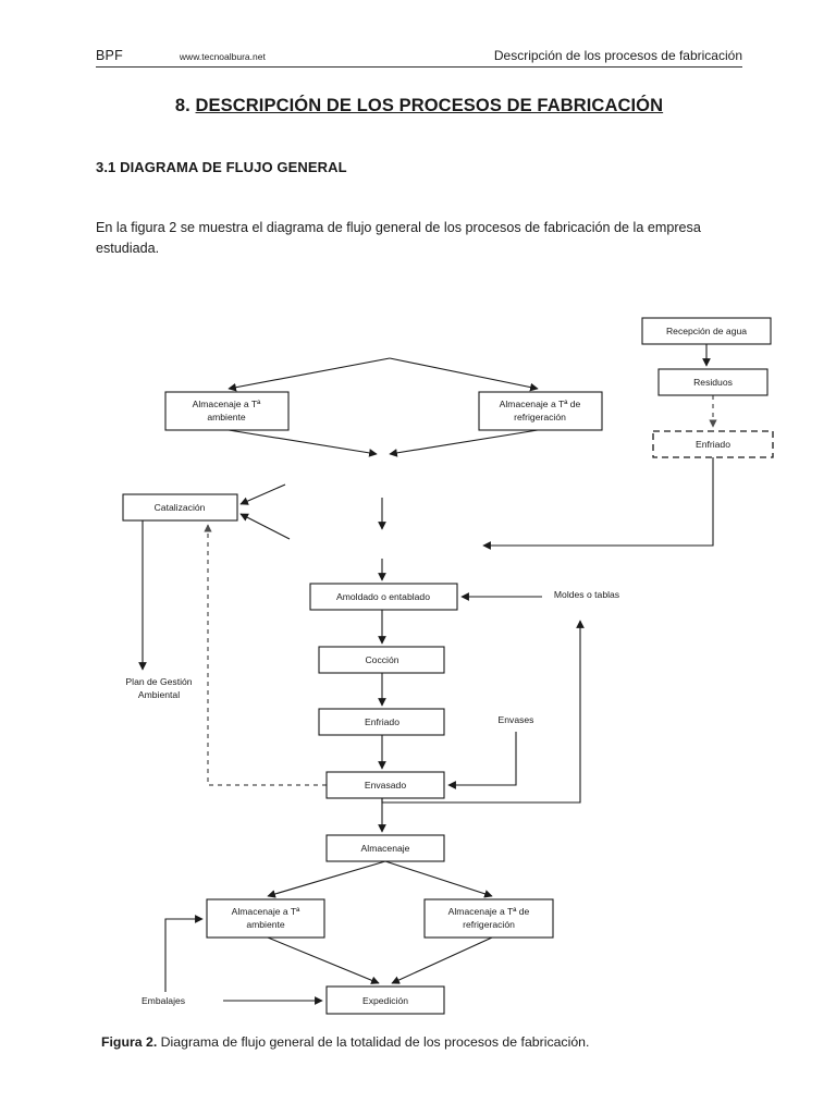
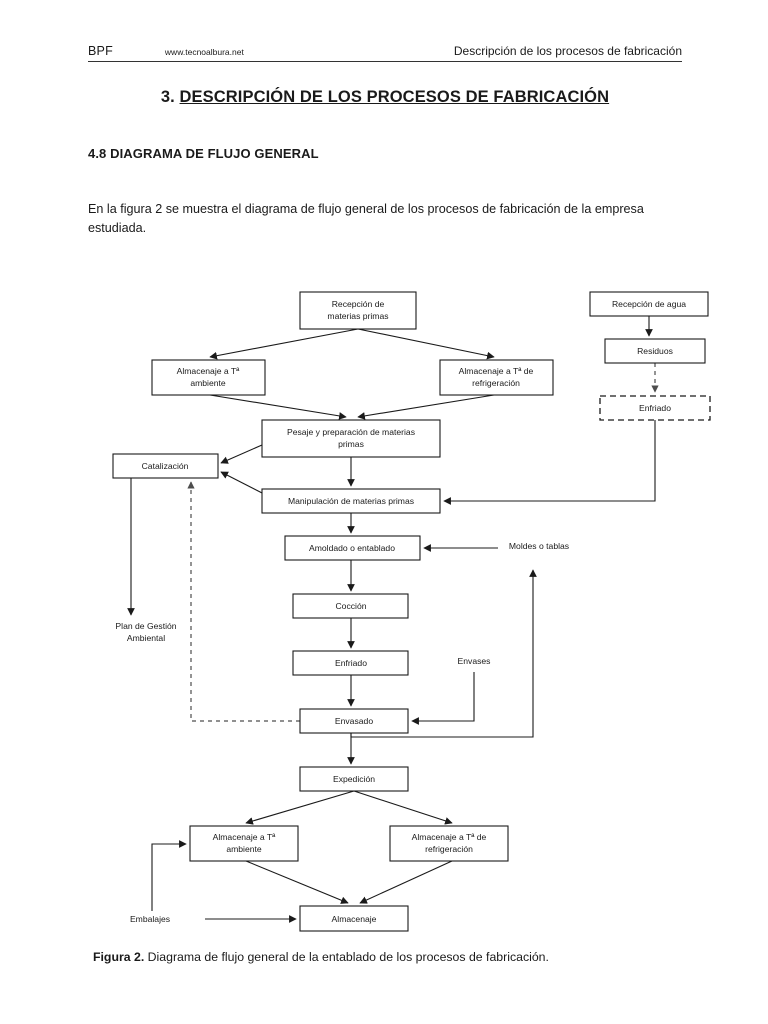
  BPF
  www.tecnoalbura.net
  Descripción de los procesos de fabricación
- 8. DESCRIPCIÓN DE LOS PROCESOS DE FABRICACIÓN
+ 3. DESCRIPCIÓN DE LOS PROCESOS DE FABRICACIÓN
- 3.1 DIAGRAMA DE FLUJO GENERAL
+ 4.8 DIAGRAMA DE FLUJO GENERAL
  En la figura 2 se muestra el diagrama de flujo general de los procesos de fabricación de la empresa estudiada.
+ Recepción de
+ materias primas
  Almacenaje a Tª
  ambiente
  Almacenaje a Tª de
  refrigeración
+ Pesaje y preparación de materias
+ primas
  Catalización
+ Manipulación de materias primas
  Amoldado o entablado
  Cocción
  Enfriado
  Envasado
- Almacenaje
+ Expedición
  Almacenaje a Tª
  ambiente
  Almacenaje a Tª de
  refrigeración
- Expedición
+ Almacenaje
  Recepción de agua
  Residuos
  Enfriado
  Plan de Gestión
  Ambiental
  Moldes o tablas
  Envases
  Embalajes
- Figura 2. Diagrama de flujo general de la totalidad de los procesos de fabricación.
+ Figura 2. Diagrama de flujo general de la entablado de los procesos de fabricación.
